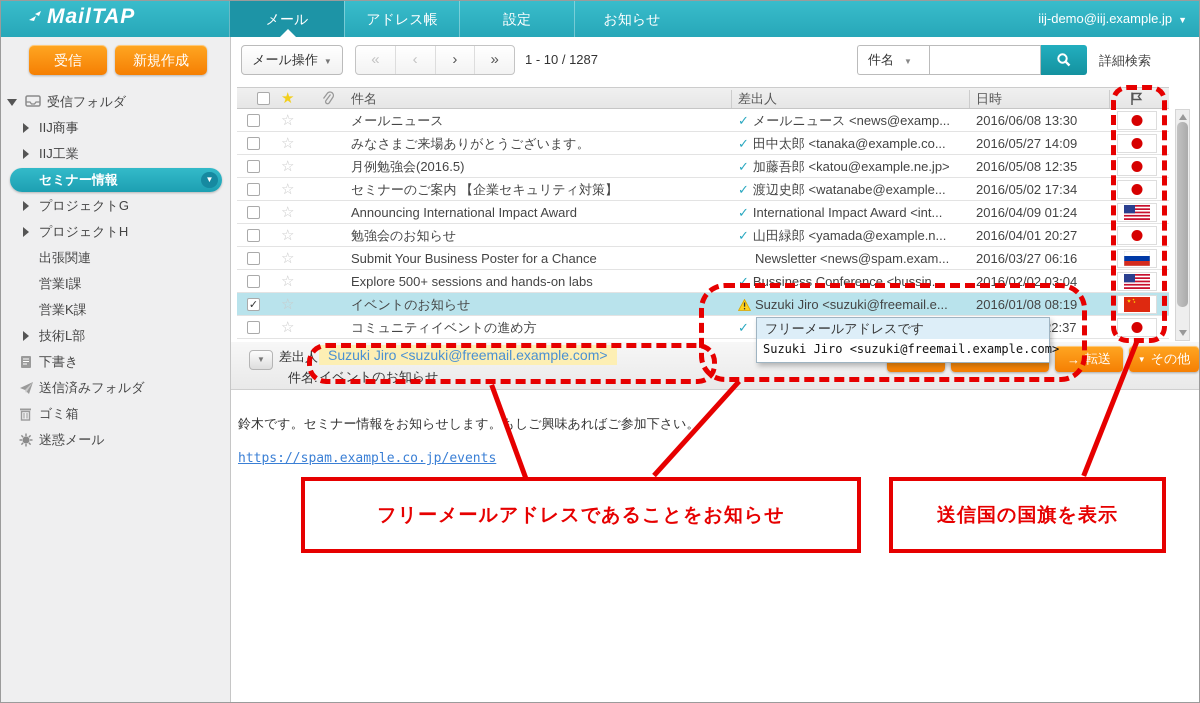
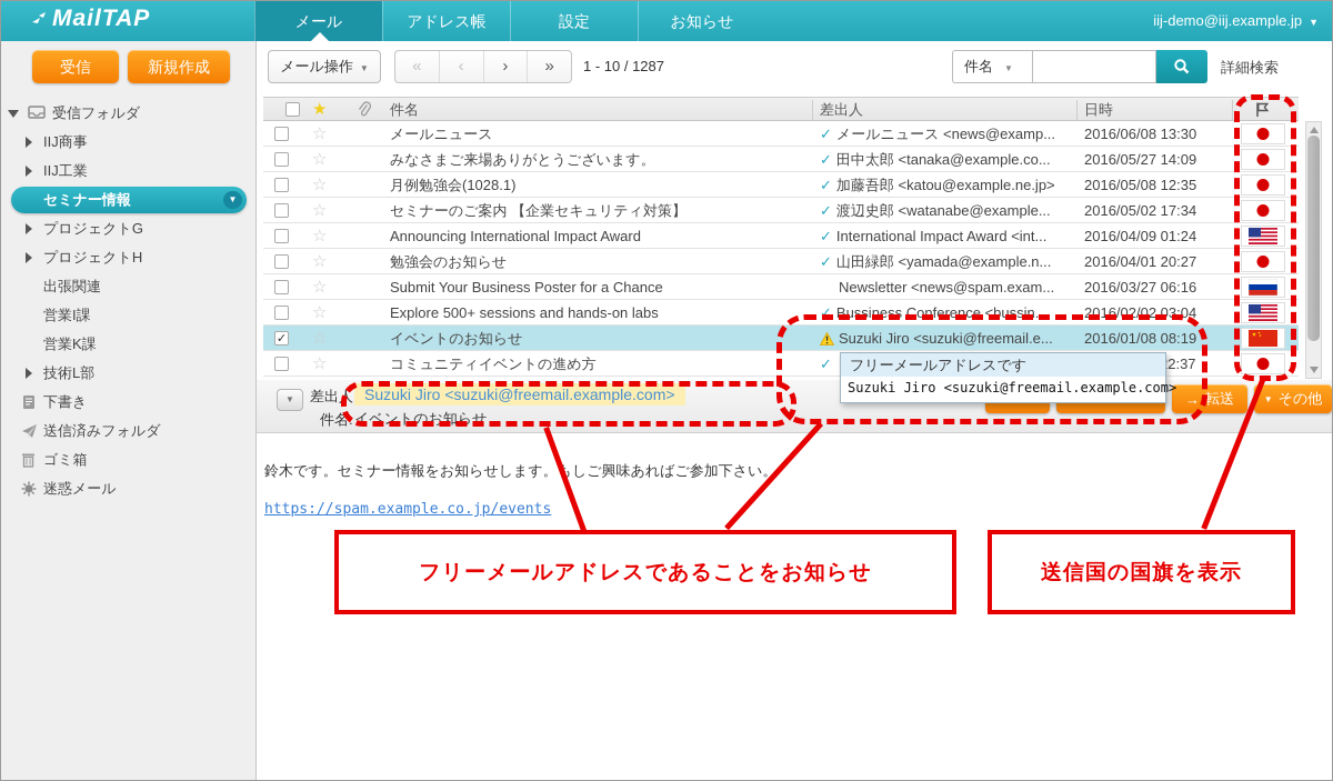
  MailTAP
  メール
  アドレス帳
  設定
  お知らせ
  iij-demo@iij.example.jp ▼
  受信
  新規作成
  受信フォルダ
  IIJ商事
  IIJ工業
  セミナー情報
  ▼
  プロジェクトG
  プロジェクトH
  出張関連
  営業I課
  営業K課
  技術L部
  下書き
  送信済みフォルダ
  ゴミ箱
  迷惑メール
  メール操作 ▼
  «
  ‹
  ›
  »
  1 - 10 / 1287
  件名 ▼
  詳細検索
  ★
  件名
  差出人
  日時
  メールニュース
  メールニュース <news@examp...
  2016/06/08 13:30
  みなさまご来場ありがとうございます。
  田中太郎 <tanaka@example.co...
  2016/05/27 14:09
- 月例勉強会(2016.5)
+ 月例勉強会(1028.1)
  加藤吾郎 <katou@example.ne.jp>
  2016/05/08 12:35
  セミナーのご案内 【企業セキュリティ対策】
  渡辺史郎 <watanabe@example...
  2016/05/02 17:34
  Announcing International Impact Award
  International Impact Award <int...
  2016/04/09 01:24
  勉強会のお知らせ
  山田緑郎 <yamada@example.n...
  2016/04/01 20:27
  Submit Your Business Poster for a Chance
  Newsletter <news@spam.exam...
  2016/03/27 06:16
  Explore 500+ sessions and hands-on labs
  Bussiness Conference <bussin...
  2016/02/02 03:04
  ✓
  イベントのお知らせ
  Suzuki Jiro <suzuki@freemail.e...
  2016/01/08 08:19
  コミュニティイベントの進め方
  2:37
  ▼
  差出人
  Suzuki Jiro <suzuki@freemail.example.com>
  件名:
  イベントのお知らせ
  →
  転送
  ▼
  その他
  鈴木です。セミナー情報をお知らせします。しご興味あればご参加下さい。
  https://spam.example.co.jp/events
  フリーメールアドレスです
  Suzuki Jiro <suzuki@freemail.example.com
  フリーメールアドレスであることをお知らせ
  送信国の国旗を表示
